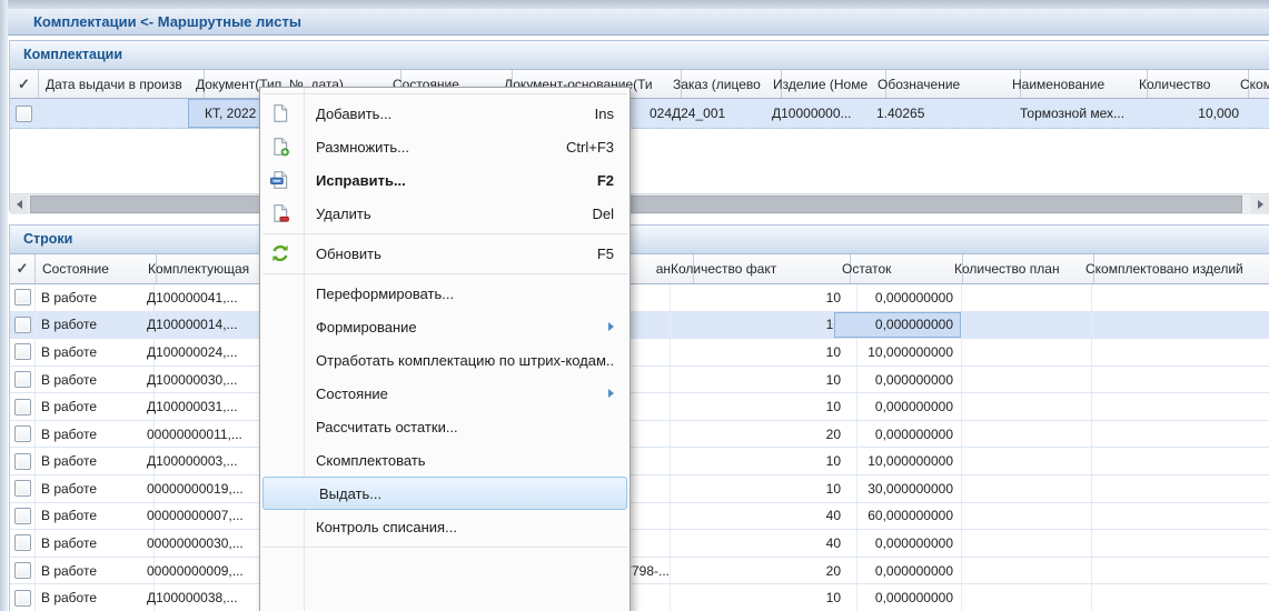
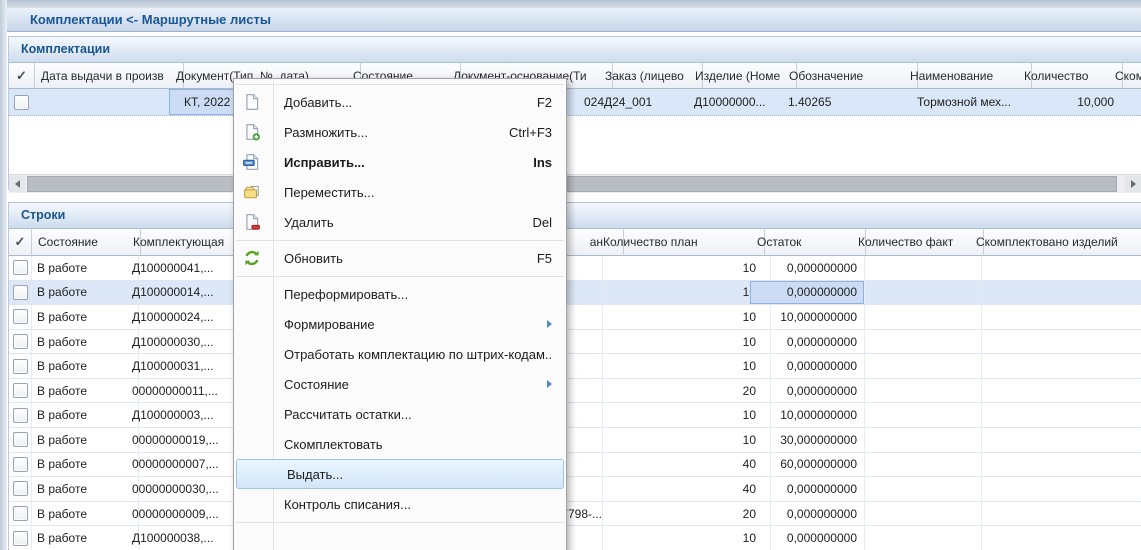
  Комплектации <- Маршрутные листы
  Комплектации
  ✓
  Дата выдачи в произв
  Документ(Тип, №, дата)
  Состояние
  Документ-основание(Ти
  Заказ (лицево
  Изделие (Номе
  Обозначение
  Наименование
  Количество
  Ском
  КТ, 2022
  024
  Д24_001
  Д10000000...
  1.40265
  Тормозной мех...
  10,000
  Строки
  ✓
  Состояние
  Комплектующая
  ан
- Количество факт
+ Количество план
  Остаток
- Количество план
+ Количество факт
  Скомплектовано изделий
  В работе
  Д100000041,...
  10
  0,000000000
  В работе
  Д100000014,...
  0,000000000
  В работе
  Д100000024,...
  10
  10,000000000
  В работе
  Д100000030,...
  10
  0,000000000
  В работе
  Д100000031,...
  10
  0,000000000
  В работе
  00000000011,...
  20
  0,000000000
  В работе
  Д100000003,...
  10
  10,000000000
  В работе
  00000000019,...
  10
  30,000000000
  В работе
  00000000007,...
  40
  60,000000000
  В работе
  00000000030,...
  40
  0,000000000
  В работе
  00000000009,...
  798-...
  20
  0,000000000
  В работе
  Д100000038,...
  10
  0,000000000
  Добавить...
- Ins
+ F2
  Размножить...
  Ctrl+F3
  Исправить...
- F2
+ Ins
+ Переместить...
  Удалить
  Del
  Обновить
  F5
  Переформировать...
  Формирование
  Отработать комплектацию по штрих-кодам..
  Состояние
  Рассчитать остатки...
  Скомплектовать
  Выдать...
  Контроль списания...
